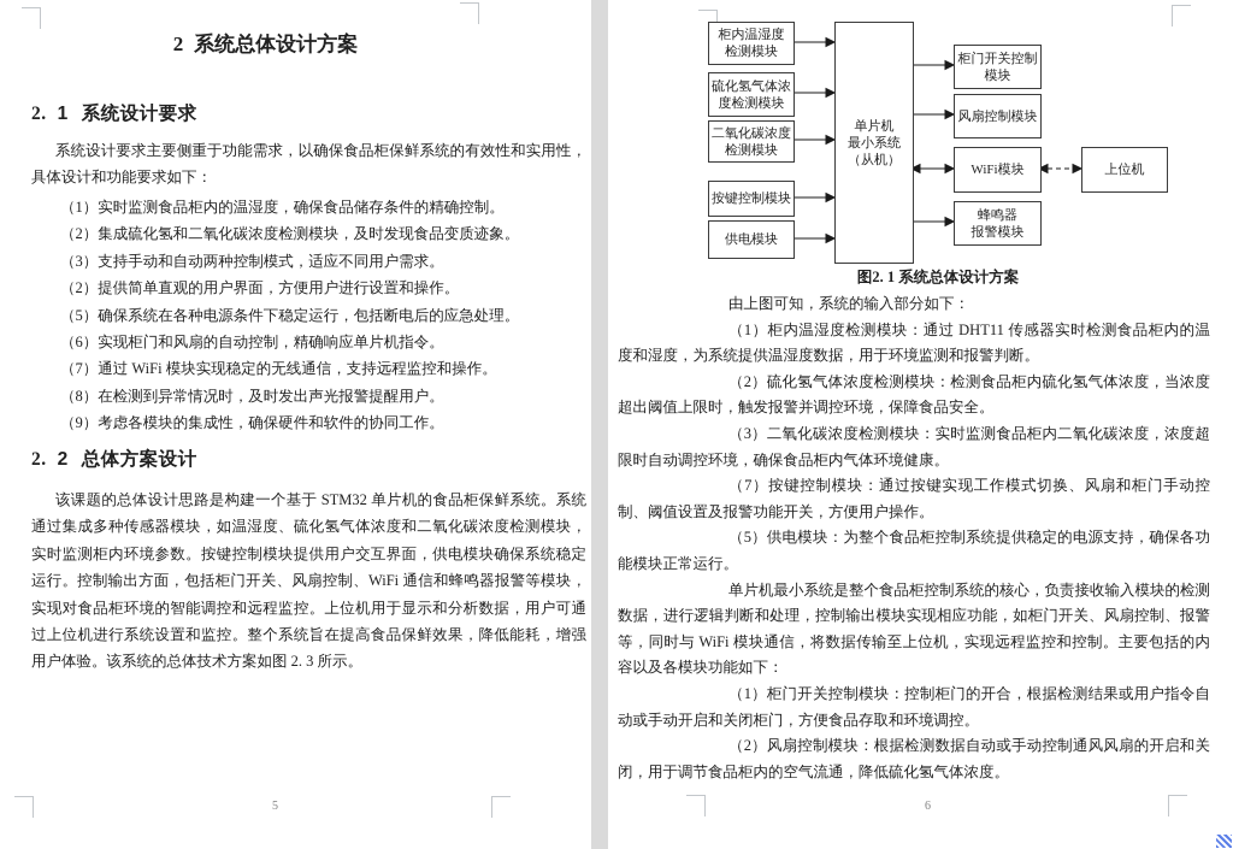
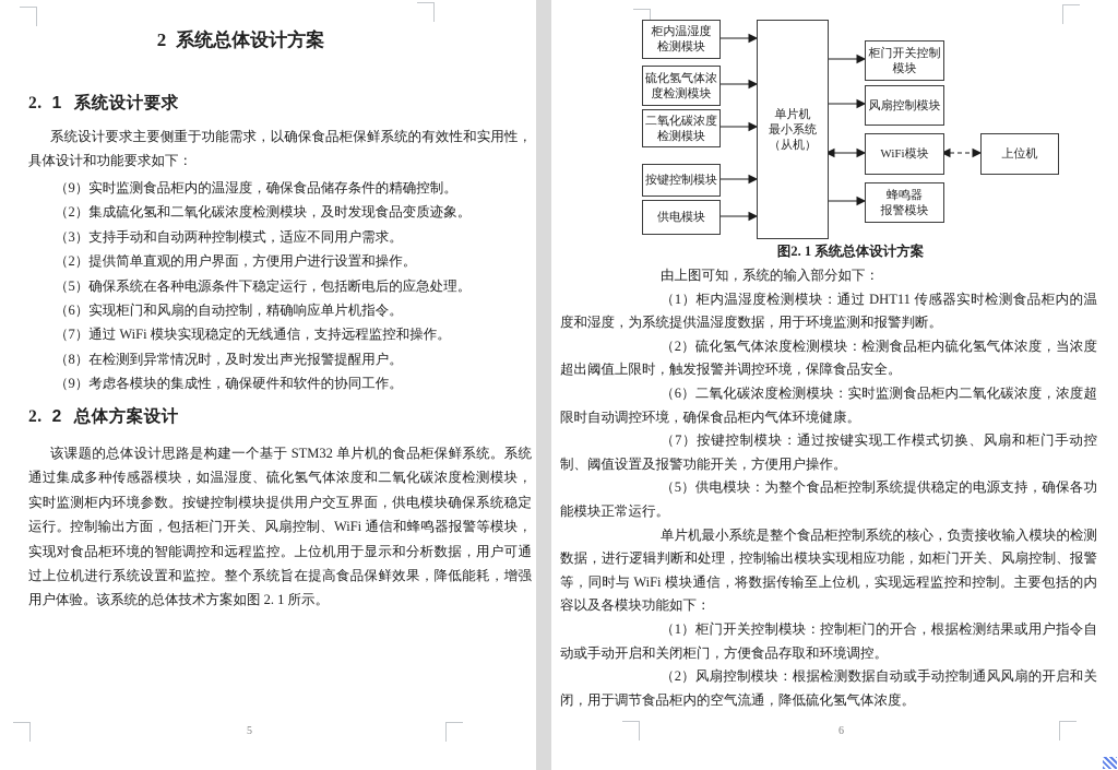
  2 系统总体设计方案
  2. 1 系统设计要求
  系统设计要求主要侧重于功能需求，以确保食品柜保鲜系统的有效性和实用性，具体设计和功能要求如下：
- （1）实时监测食品柜内的温湿度，确保食品储存条件的精确控制。
+ （9）实时监测食品柜内的温湿度，确保食品储存条件的精确控制。
  （2）集成硫化氢和二氧化碳浓度检测模块，及时发现食品变质迹象。
  （3）支持手动和自动两种控制模式，适应不同用户需求。
  （2）提供简单直观的用户界面，方便用户进行设置和操作。
  （5）确保系统在各种电源条件下稳定运行，包括断电后的应急处理。
  （6）实现柜门和风扇的自动控制，精确响应单片机指令。
  （7）通过 WiFi 模块实现稳定的无线通信，支持远程监控和操作。
  （8）在检测到异常情况时，及时发出声光报警提醒用户。
  （9）考虑各模块的集成性，确保硬件和软件的协同工作。
  2. 2 总体方案设计
- 该课题的总体设计思路是构建一个基于 STM32 单片机的食品柜保鲜系统。系统通过集成多种传感器模块，如温湿度、硫化氢气体浓度和二氧化碳浓度检测模块，实时监测柜内环境参数。按键控制模块提供用户交互界面，供电模块确保系统稳定运行。控制输出方面，包括柜门开关、风扇控制、WiFi 通信和蜂鸣器报警等模块，实现对食品柜环境的智能调控和远程监控。上位机用于显示和分析数据，用户可通过上位机进行系统设置和监控。整个系统旨在提高食品保鲜效果，降低能耗，增强用户体验。该系统的总体技术方案如图 2. 3 所示。
+ 该课题的总体设计思路是构建一个基于 STM32 单片机的食品柜保鲜系统。系统通过集成多种传感器模块，如温湿度、硫化氢气体浓度和二氧化碳浓度检测模块，实时监测柜内环境参数。按键控制模块提供用户交互界面，供电模块确保系统稳定运行。控制输出方面，包括柜门开关、风扇控制、WiFi 通信和蜂鸣器报警等模块，实现对食品柜环境的智能调控和远程监控。上位机用于显示和分析数据，用户可通过上位机进行系统设置和监控。整个系统旨在提高食品保鲜效果，降低能耗，增强用户体验。该系统的总体技术方案如图 2. 1 所示。
  5
  柜内温湿度
  检测模块
  硫化氢气体浓
  度检测模块
  二氧化碳浓度
  检测模块
  按键控制模块
  供电模块
  单片机
  最小系统
  （从机）
  柜门开关控制
  模块
  风扇控制模块
  WiFi模块
  蜂鸣器
  报警模块
  上位机
  图2. 1 系统总体设计方案
  由上图可知，系统的输入部分如下：
  （1）柜内温湿度检测模块：通过 DHT11 传感器实时检测食品柜内的温度和湿度，为系统提供温湿度数据，用于环境监测和报警判断。
  （2）硫化氢气体浓度检测模块：检测食品柜内硫化氢气体浓度，当浓度超出阈值上限时，触发报警并调控环境，保障食品安全。
- （3）二氧化碳浓度检测模块：实时监测食品柜内二氧化碳浓度，浓度超限时自动调控环境，确保食品柜内气体环境健康。
+ （6）二氧化碳浓度检测模块：实时监测食品柜内二氧化碳浓度，浓度超限时自动调控环境，确保食品柜内气体环境健康。
  （7）按键控制模块：通过按键实现工作模式切换、风扇和柜门手动控制、阈值设置及报警功能开关，方便用户操作。
  （5）供电模块：为整个食品柜控制系统提供稳定的电源支持，确保各功能模块正常运行。
  单片机最小系统是整个食品柜控制系统的核心，负责接收输入模块的检测数据，进行逻辑判断和处理，控制输出模块实现相应功能，如柜门开关、风扇控制、报警等，同时与 WiFi 模块通信，将数据传输至上位机，实现远程监控和控制。主要包括的内容以及各模块功能如下：
  （1）柜门开关控制模块：控制柜门的开合，根据检测结果或用户指令自动或手动开启和关闭柜门，方便食品存取和环境调控。
  （2）风扇控制模块：根据检测数据自动或手动控制通风风扇的开启和关闭，用于调节食品柜内的空气流通，降低硫化氢气体浓度。
  6
